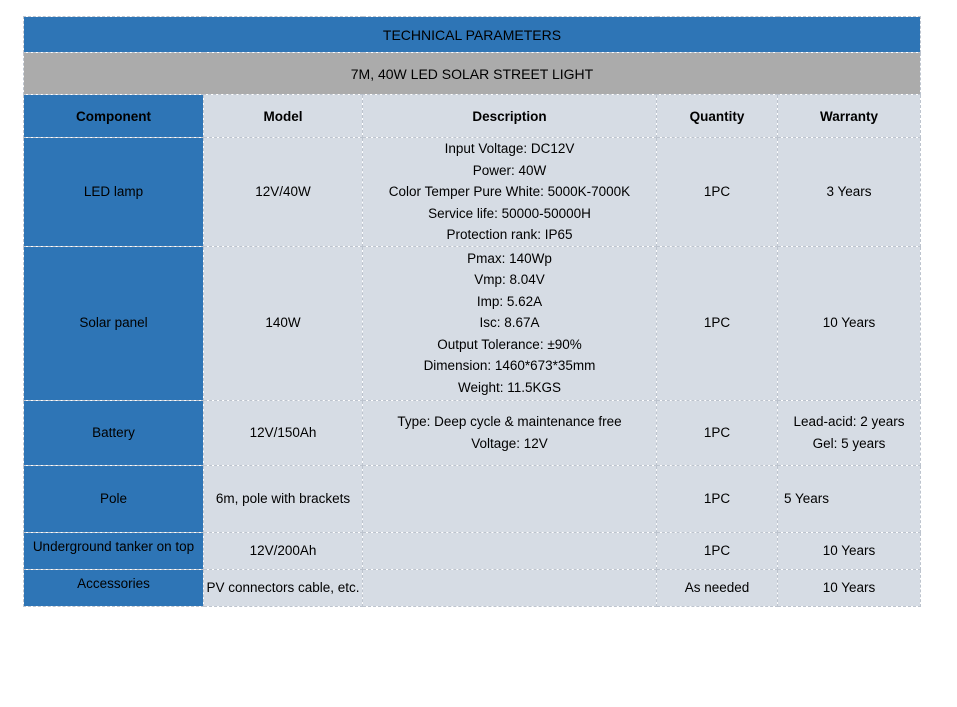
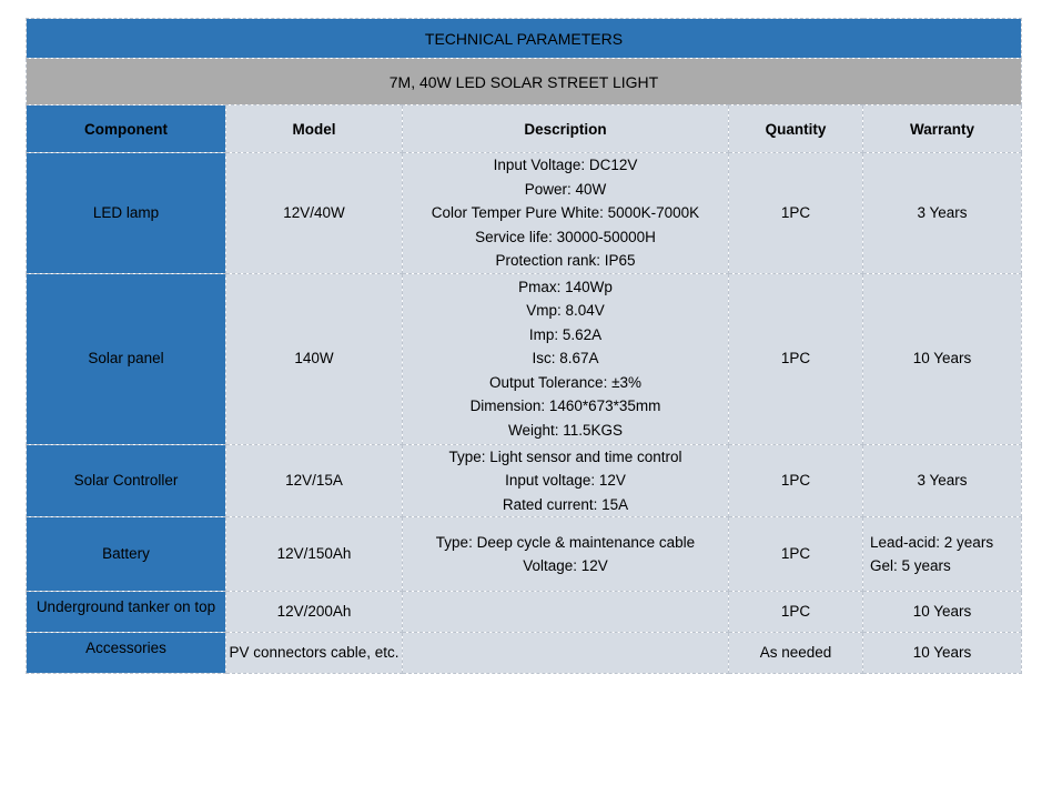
  TECHNICAL PARAMETERS
  7M, 40W LED SOLAR STREET LIGHT
  Component	Model	Description	Quantity	Warranty
- LED lamp	12V/40W	Input Voltage: DC12VPower: 40WColor Temper Pure White: 5000K-7000KService life: 50000-50000HProtection rank: IP65	1PC	3 Years
+ LED lamp	12V/40W	Input Voltage: DC12VPower: 40WColor Temper Pure White: 5000K-7000KService life: 30000-50000HProtection rank: IP65	1PC	3 Years
- Solar panel	140W	Pmax: 140WpVmp: 8.04VImp: 5.62AIsc: 8.67AOutput Tolerance: ±90%Dimension: 1460*673*35mmWeight: 11.5KGS	1PC	10 Years
+ Solar panel	140W	Pmax: 140WpVmp: 8.04VImp: 5.62AIsc: 8.67AOutput Tolerance: ±3%Dimension: 1460*673*35mmWeight: 11.5KGS	1PC	10 Years
+ Solar Controller	12V/15A	Type: Light sensor and time controlInput voltage: 12VRated current: 15A	1PC	3 Years
- Battery	12V/150Ah	Type: Deep cycle & maintenance freeVoltage: 12V	1PC	Lead-acid: 2 yearsGel: 5 years
+ Battery	12V/150Ah	Type: Deep cycle & maintenance cableVoltage: 12V	1PC	Lead-acid: 2 yearsGel: 5 years
- Pole	6m, pole with brackets		1PC	5 Years
  Underground tanker on top	12V/200Ah		1PC	10 Years
  Accessories	PV connectors cable, etc.		As needed	10 Years
